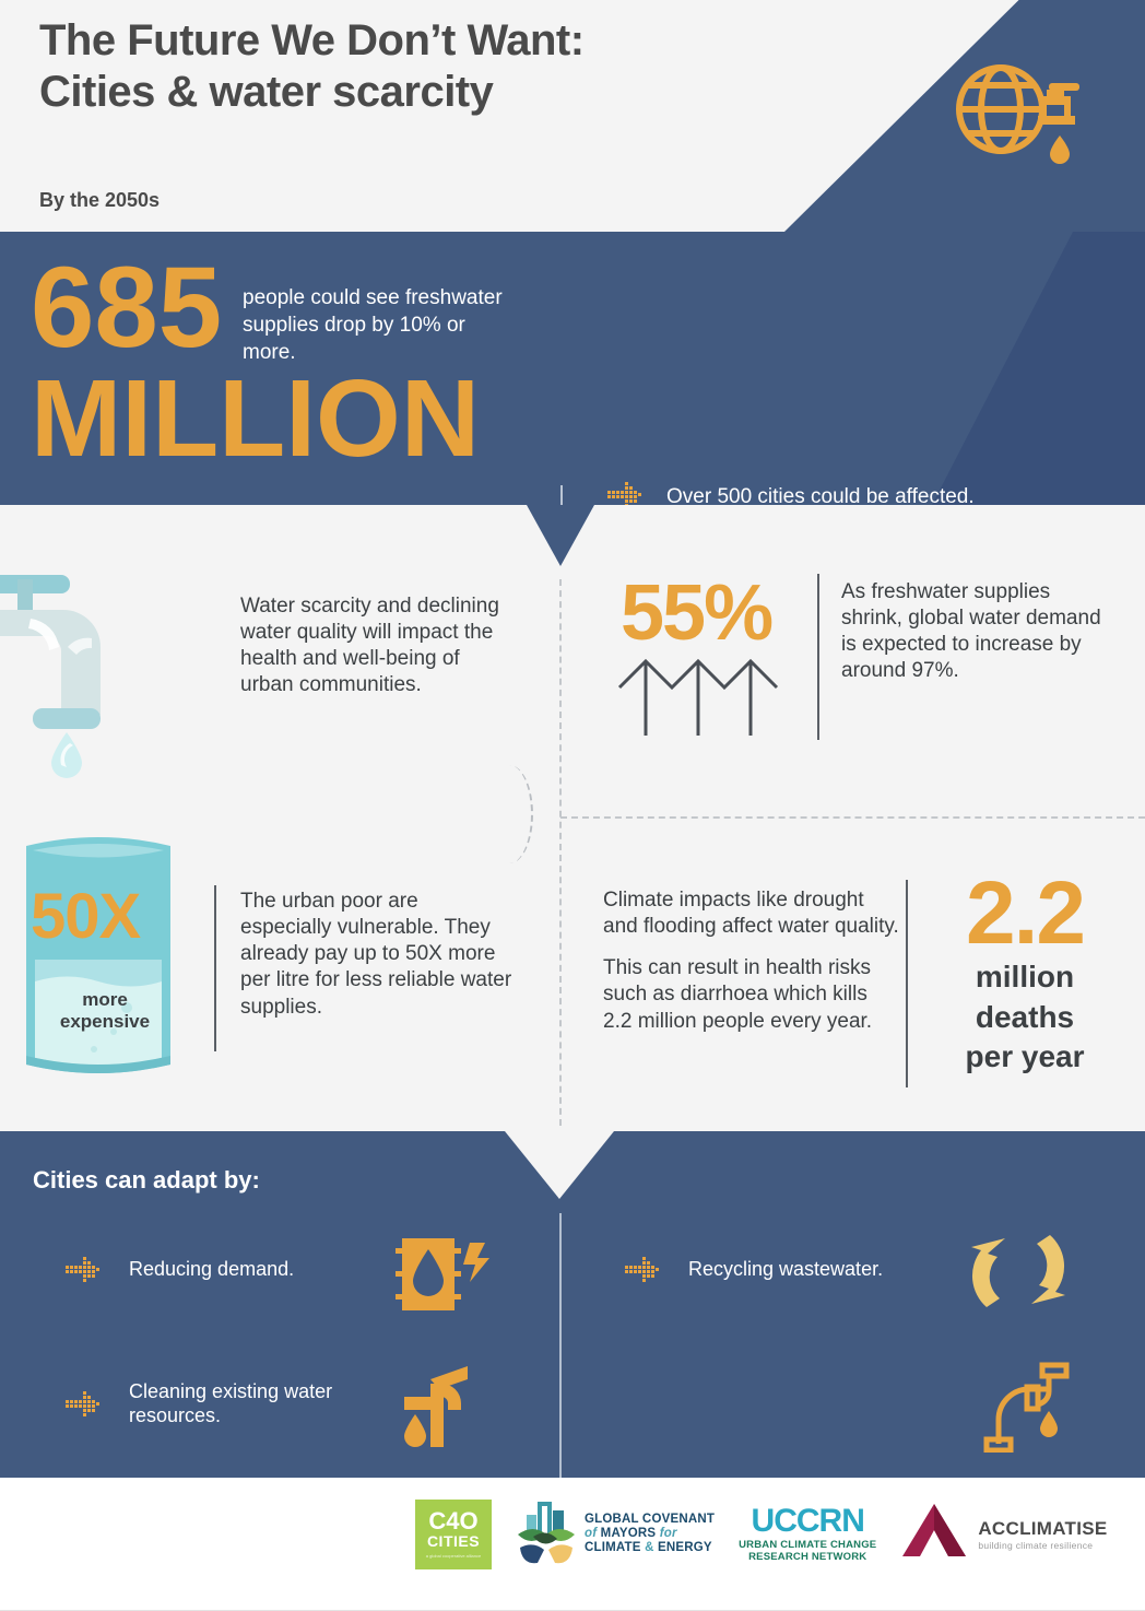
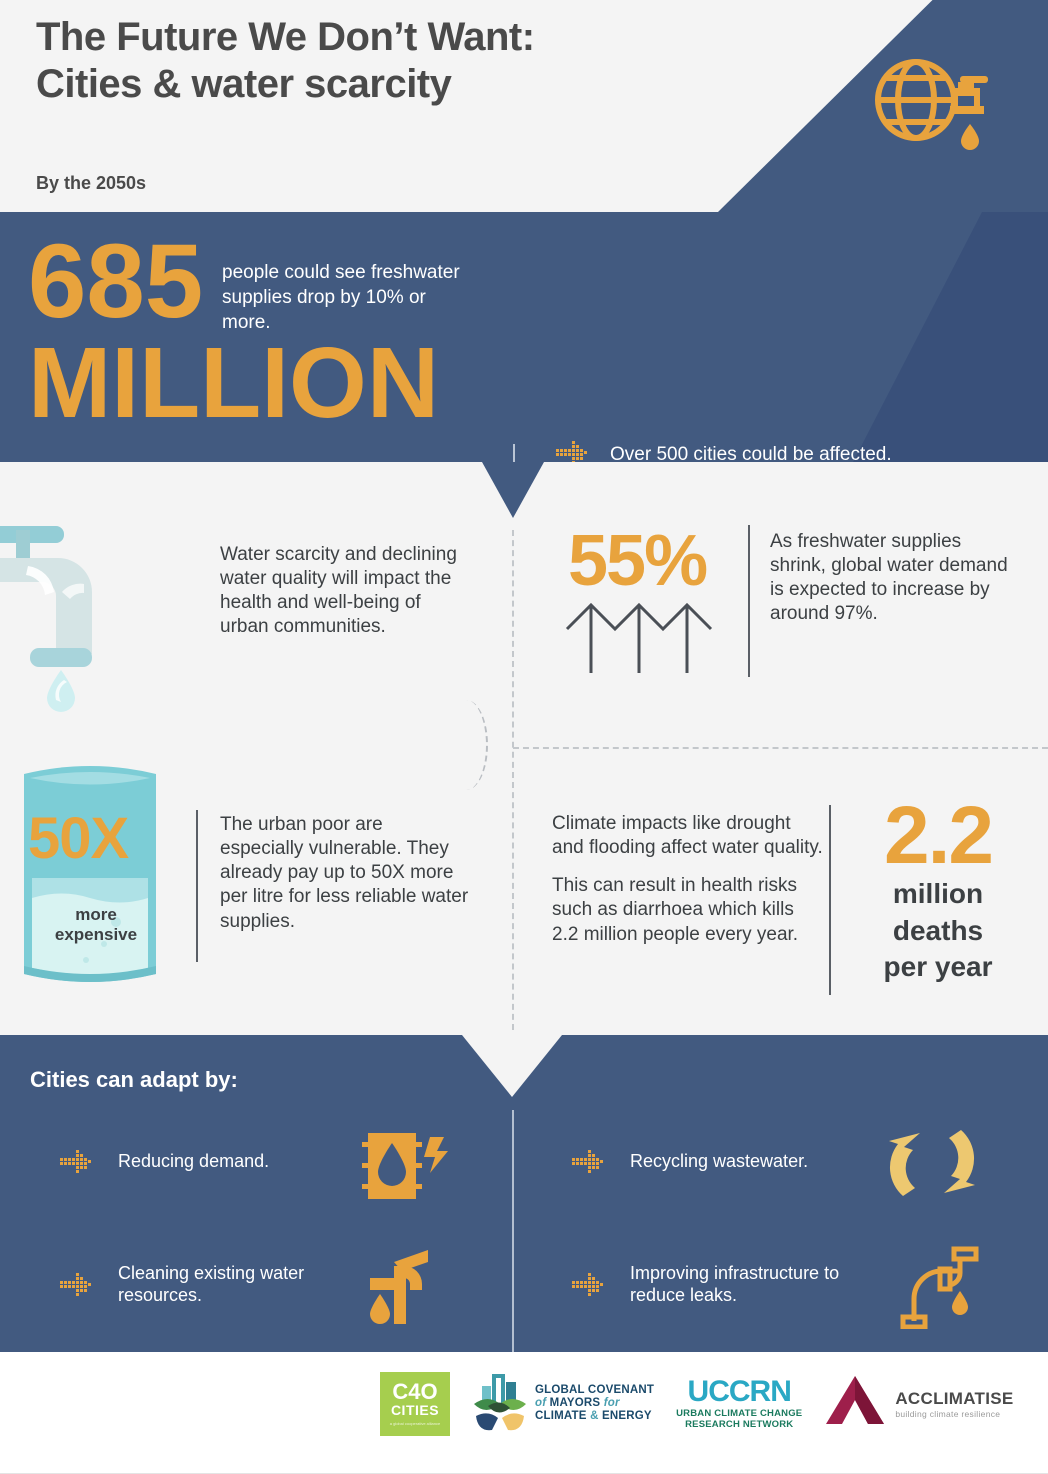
  The Future We Don’t Want:
  Cities & water scarcity
  By the 2050s
  685
  MILLION
  people could see freshwater supplies drop by 10% or more.
  Over 500 cities could be affected.
  Water scarcity and declining water quality will impact the health and well-being of urban communities.
  55%
  As freshwater supplies shrink, global water demand is expected to increase by around 97%.
  50X
  more
  expensive
  The urban poor are especially vulnerable. They already pay up to 50X more per litre for less reliable water supplies.
  Climate impacts like drought and flooding affect water quality.
  This can result in health risks such as diarrhoea which kills 2.2 million people every year.
  2.2
  million
  deaths
  per year
  Cities can adapt by:
  Reducing demand.
  Cleaning existing water resources.
  Recycling wastewater.
+ Improving infrastructure to reduce leaks.
  C4O
  CITIES
  GLOBAL COVENANT
  of MAYORS for
  CLIMATE & ENERGY
  UCCRN
  URBAN CLIMATE CHANGE
  RESEARCH NETWORK
  ACCLIMATISE
  building climate resilience
